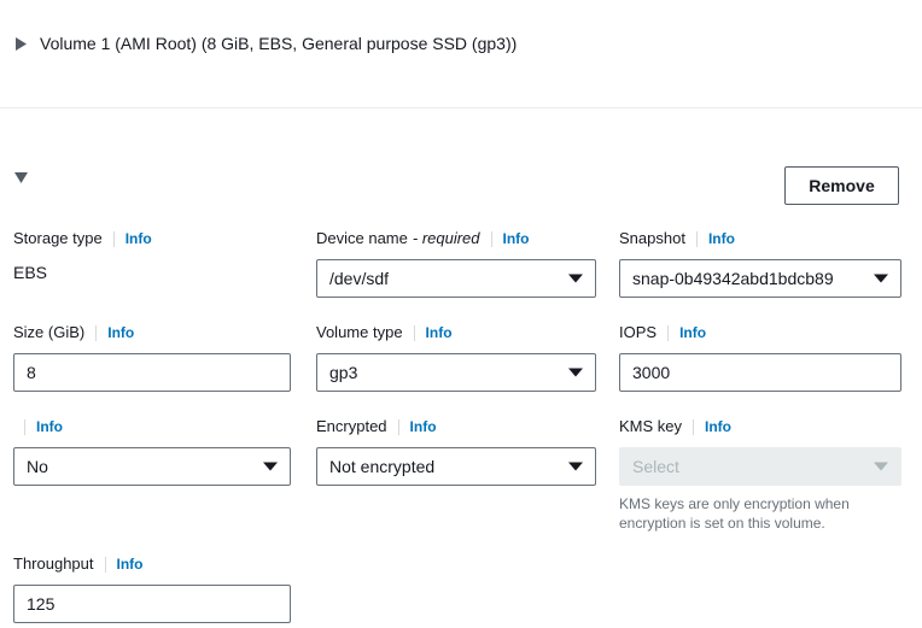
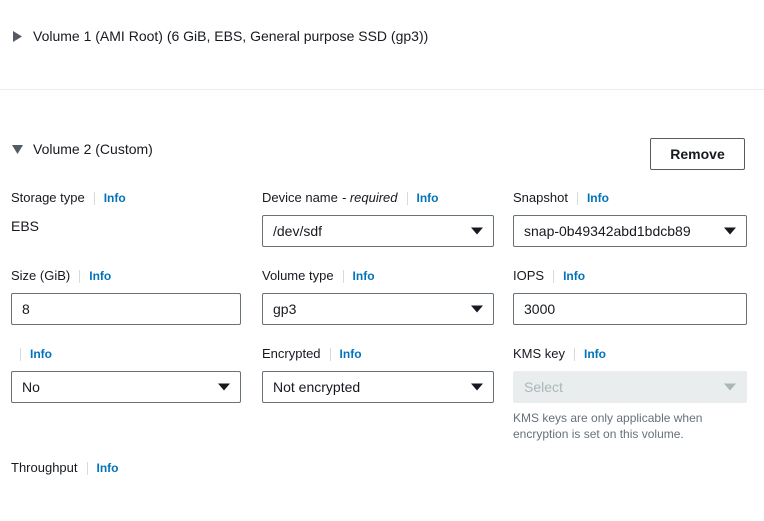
- Volume 1 (AMI Root) (8 GiB, EBS, General purpose SSD (gp3))
+ Volume 1 (AMI Root) (6 GiB, EBS, General purpose SSD (gp3))
+ Volume 2 (Custom)
  Remove
  Storage type
  Info
  EBS
  Device name
  - required
  Info
  /dev/sdf
  Snapshot
  Info
  snap-0b49342abd1bdcb89
  Size (GiB)
  Info
  8
  Volume type
  Info
  gp3
  IOPS
  Info
  3000
  Info
  No
  Encrypted
  Info
  Not encrypted
  KMS key
  Info
  Select
- KMS keys are only encryption when encryption is set on this volume.
+ KMS keys are only applicable when encryption is set on this volume.
  Throughput
  Info
- 125
